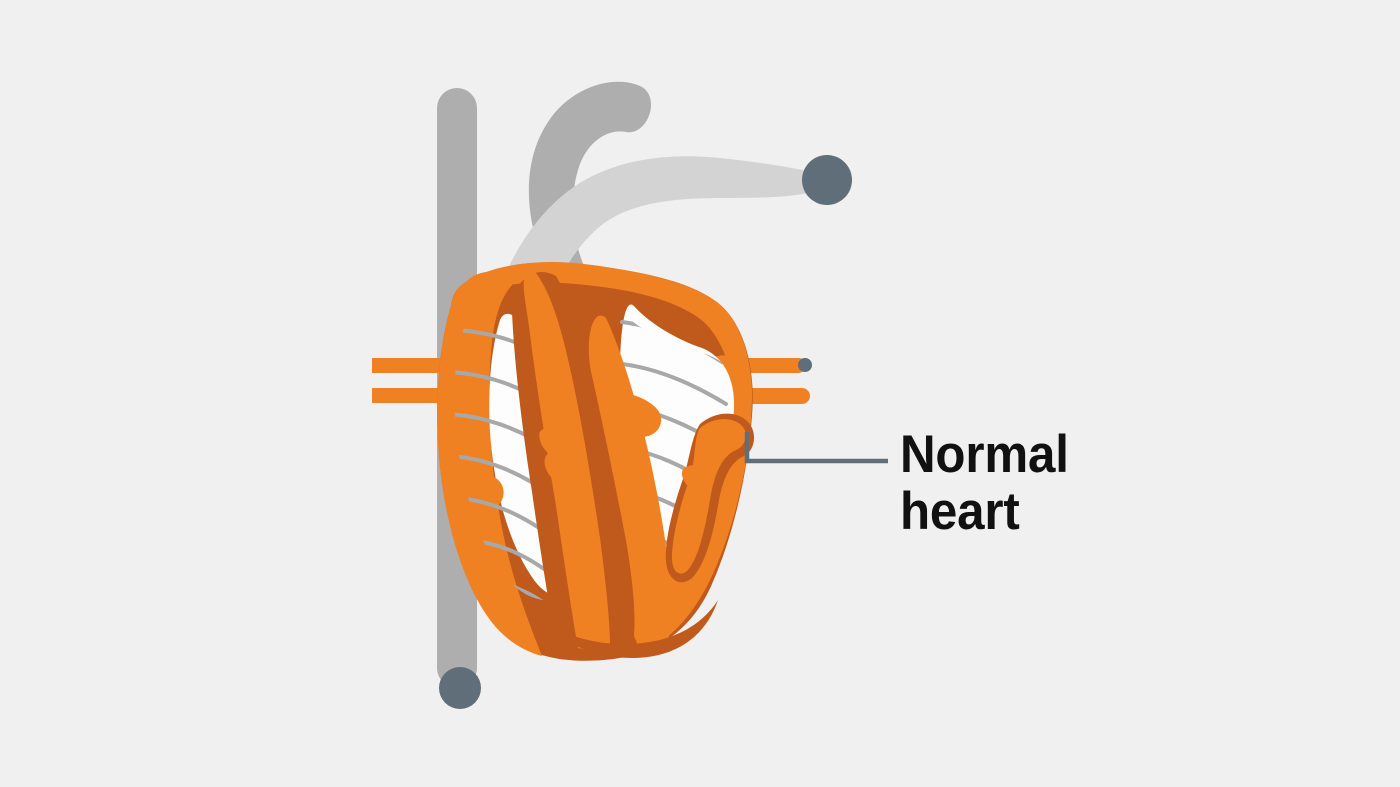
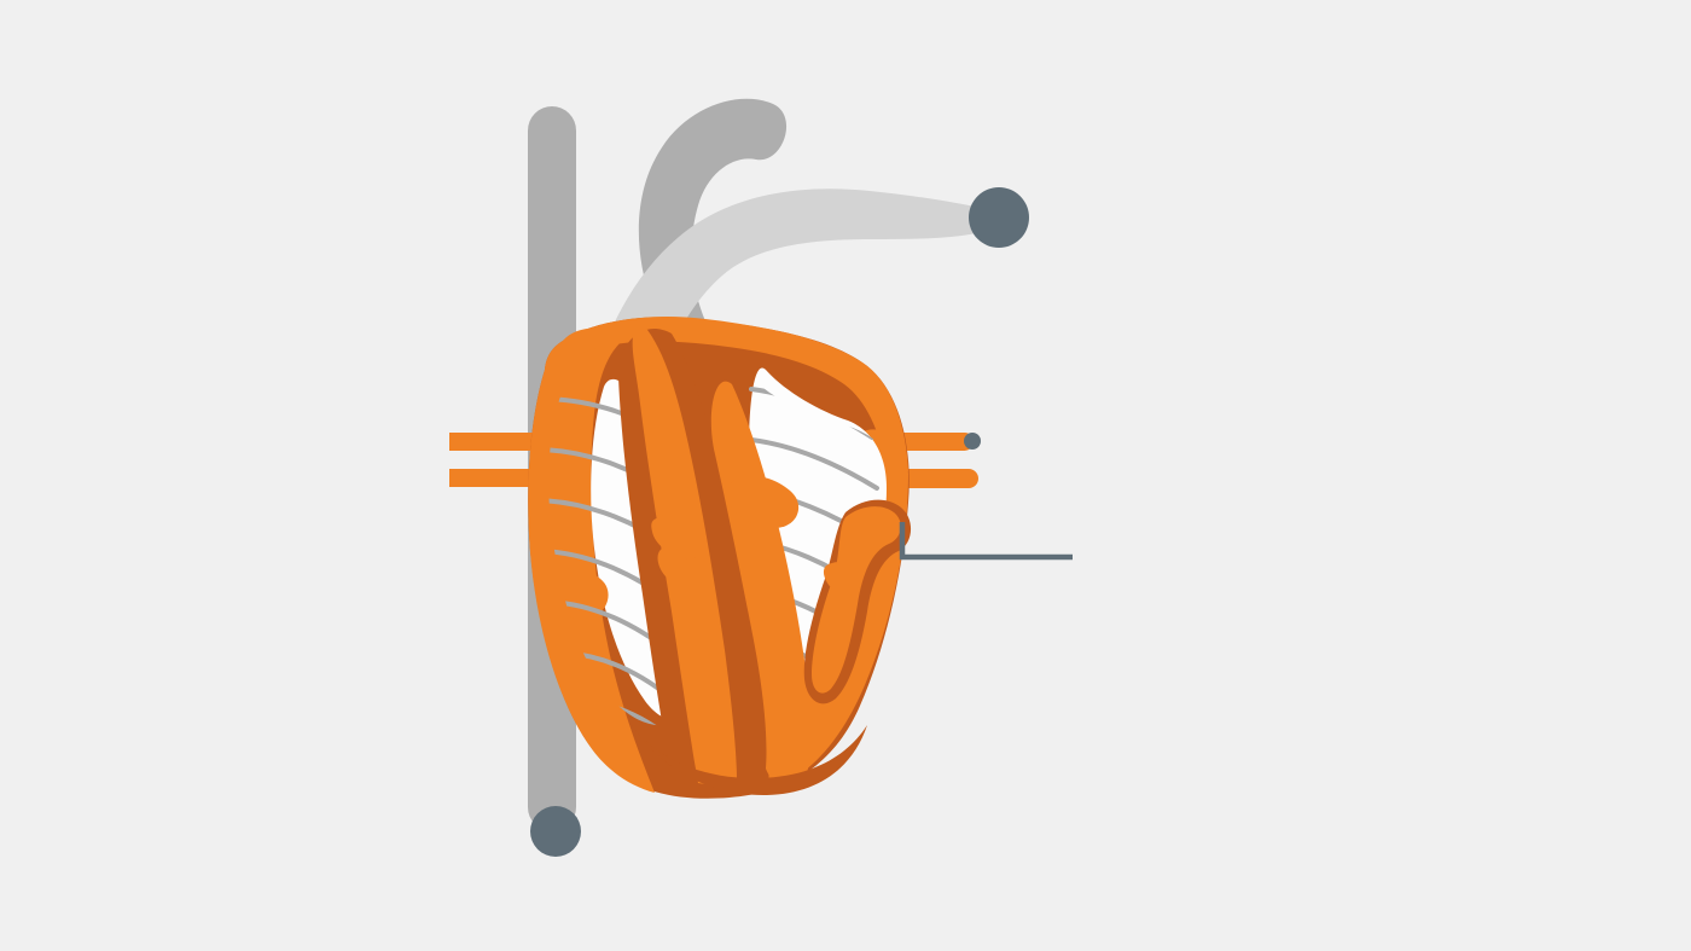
- Normal
- heart
